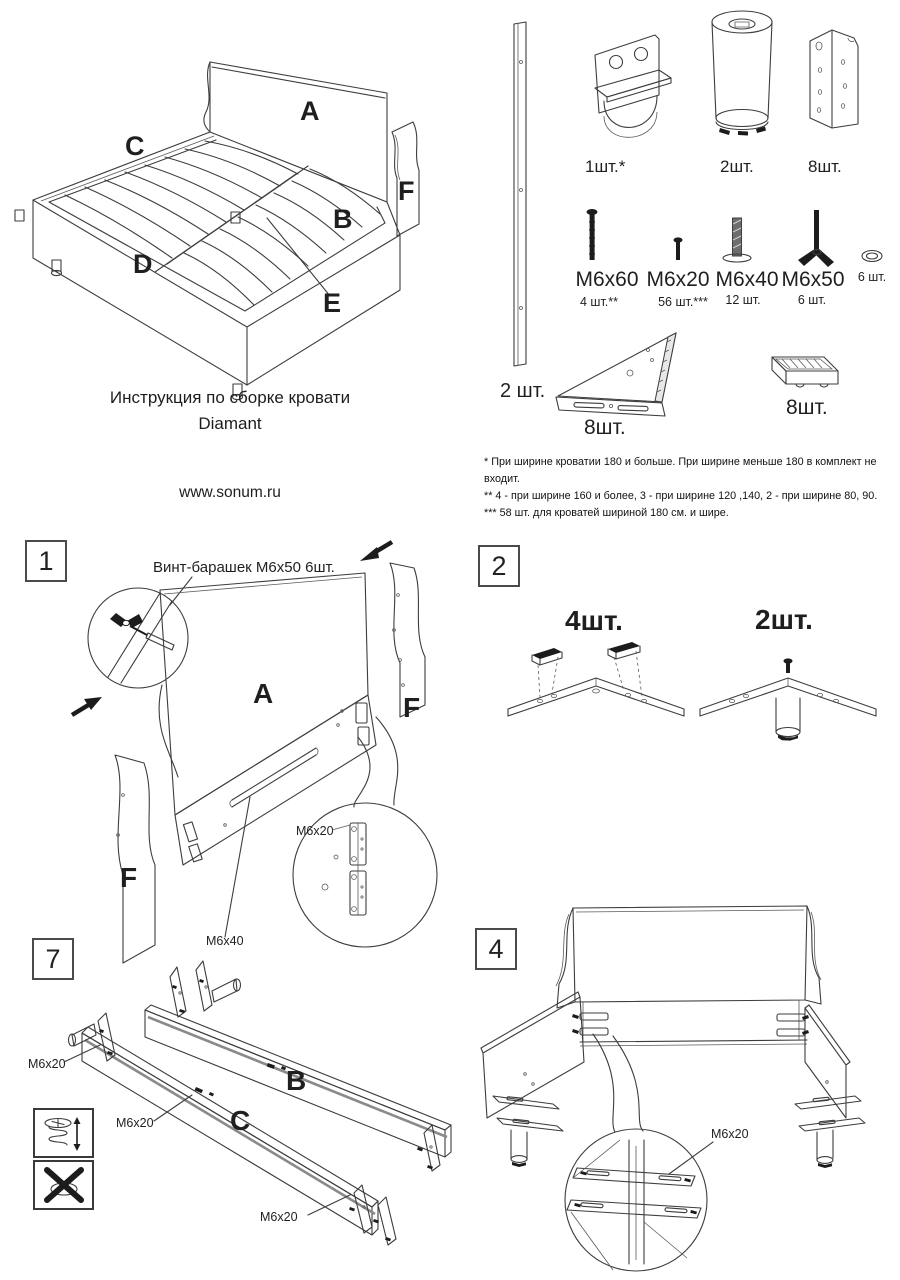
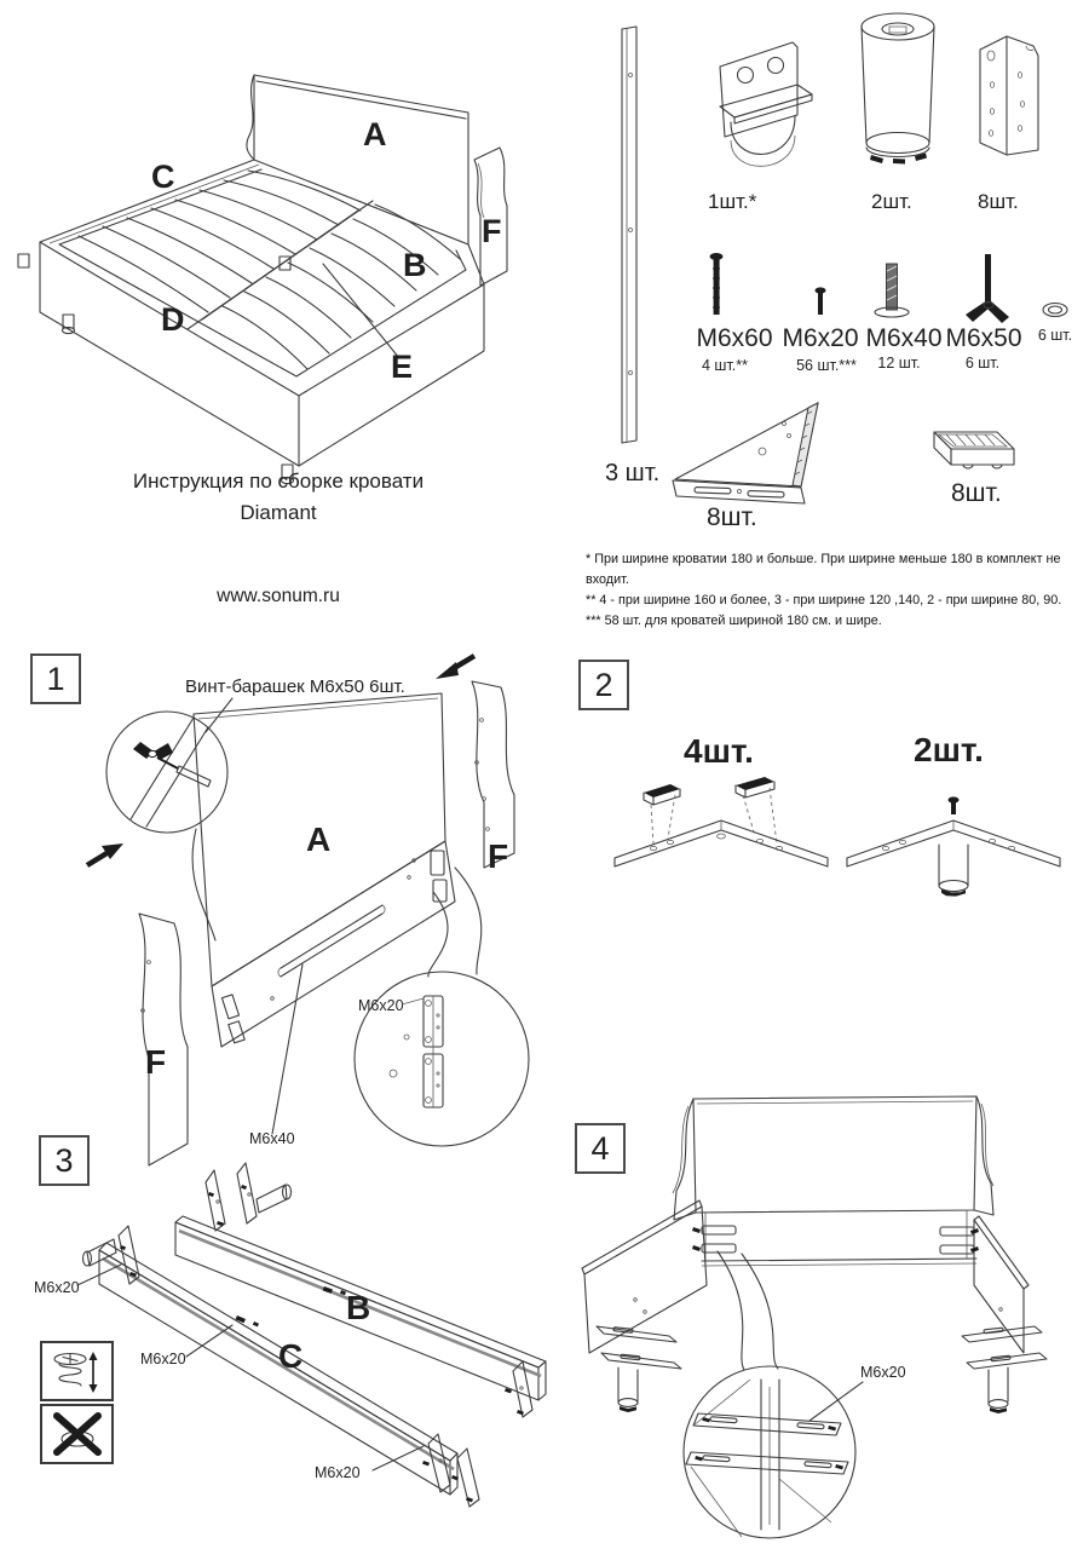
  A
  C
  F
  B
  D
  E
  Инструкция по сборке кровати
  Diamant
  www.sonum.ru
  1шт.*
  2шт.
  8шт.
  M6x60
  M6x20
  M6x40
  M6x50
  4 шт.**
  56 шт.***
  12 шт.
  6 шт.
  6 шт.
- 2 шт.
+ 3 шт.
  8шт.
  8шт.
  * При ширине кроватии 180 и больше. При ширине меньше 180 в комплект не входит.
  ** 4 - при ширине 160 и более, 3 - при ширине 120 ,140, 2 - при ширине 80, 90.
  *** 58 шт. для кроватей шириной 180 см. и шире.
  1
  Винт-барашек М6х50 6шт.
  A
  F
  F
  M6x20
  M6x40
  2
  4шт.
  2шт.
- 7
+ 3
  B
  C
  M6x20
  M6x20
  M6x20
  4
  M6x20
